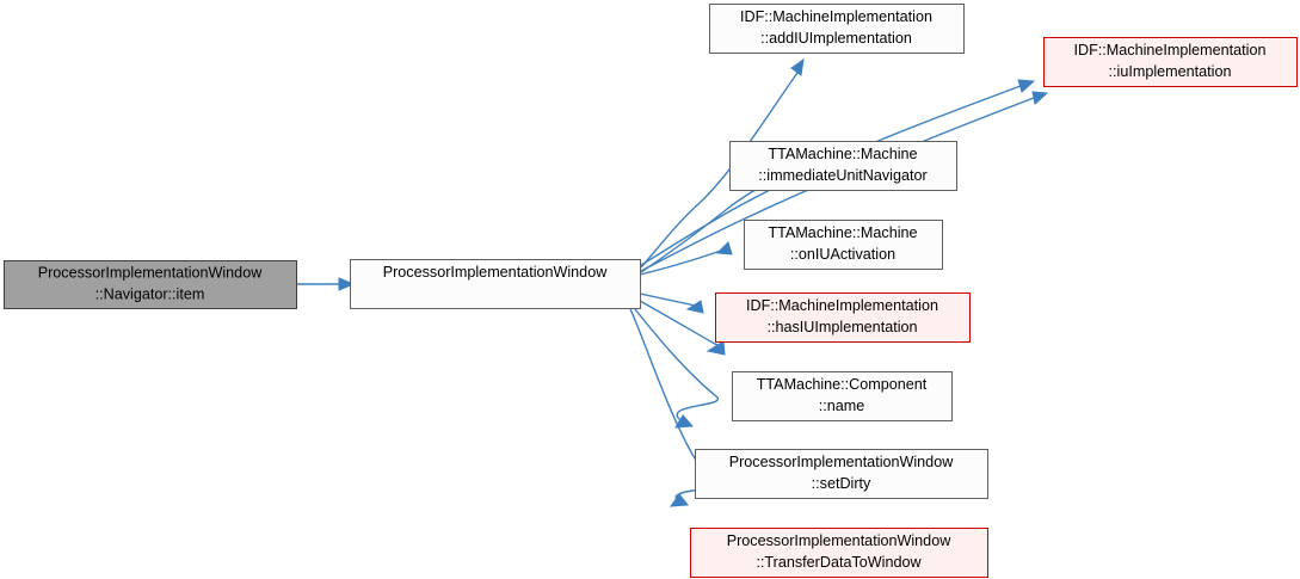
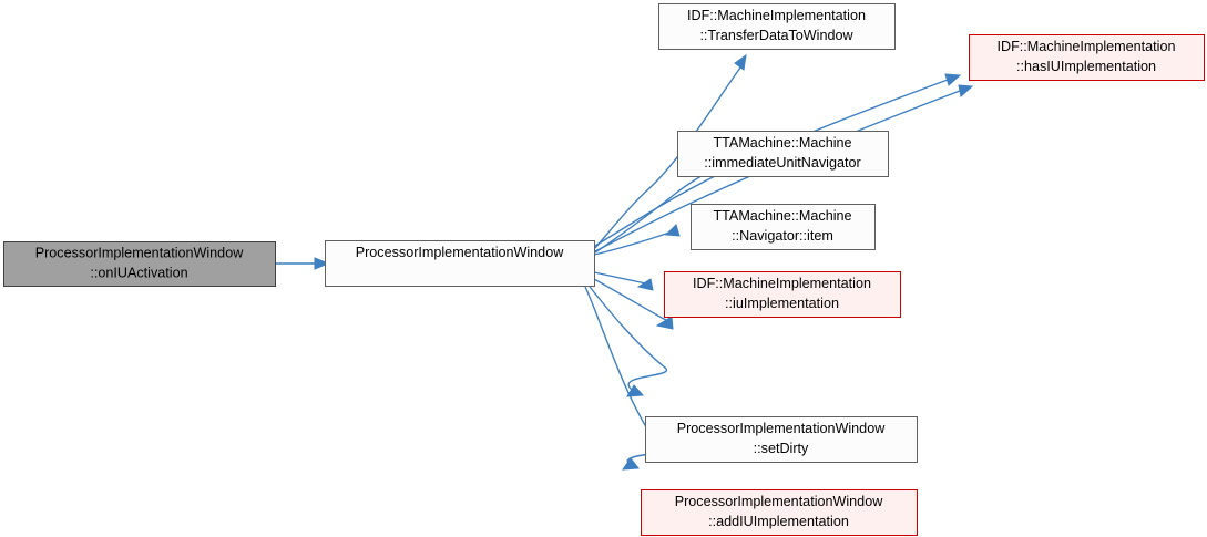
  ProcessorImplementationWindow
- ::Navigator::item
+ ::onIUActivation
  ProcessorImplementationWindow
  IDF::MachineImplementation
- ::addIUImplementation
+ ::TransferDataToWindow
  IDF::MachineImplementation
- ::iuImplementation
+ ::hasIUImplementation
  TTAMachine::Machine
  ::immediateUnitNavigator
  TTAMachine::Machine
- ::onIUActivation
+ ::Navigator::item
  IDF::MachineImplementation
- ::hasIUImplementation
+ ::iuImplementation
- TTAMachine::Component
- ::name
  ProcessorImplementationWindow
  ::setDirty
  ProcessorImplementationWindow
- ::TransferDataToWindow
+ ::addIUImplementation
